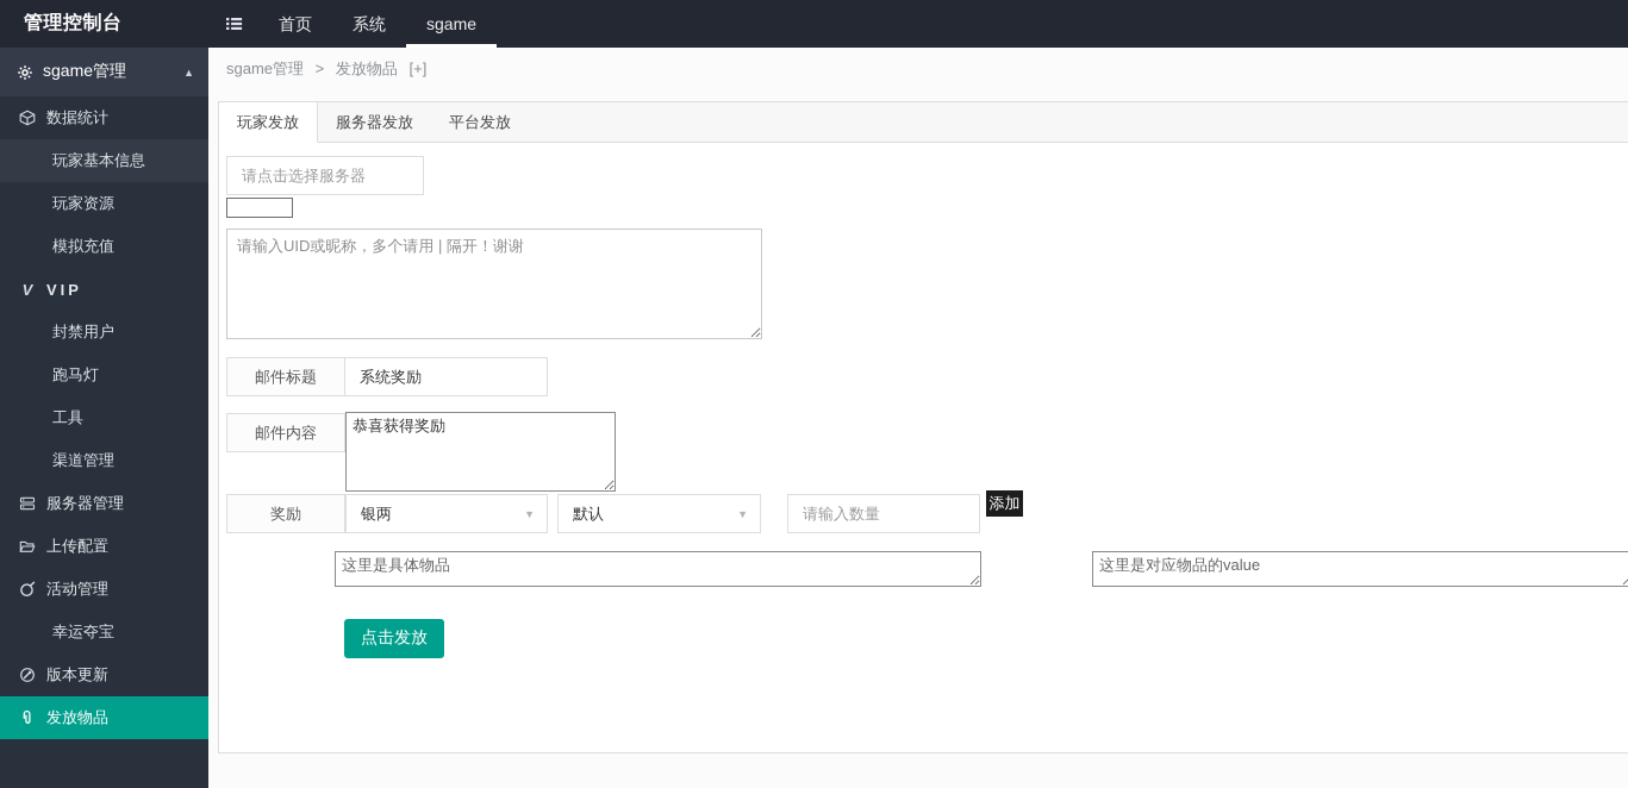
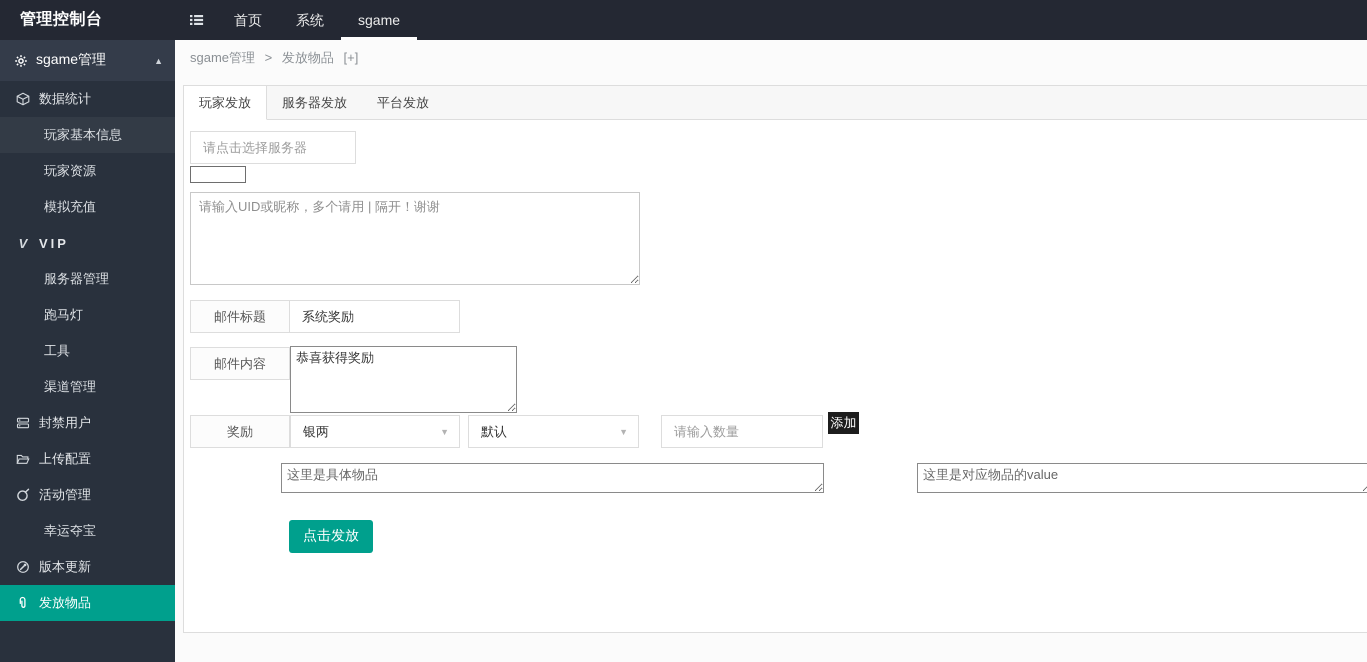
  管理控制台
  首页
  系统
  sgame
  sgame管理
  ▲
  数据统计
  玩家基本信息
  玩家资源
  模拟充值
  V
  VIP
- 封禁用户
+ 服务器管理
  跑马灯
  工具
  渠道管理
- 服务器管理
+ 封禁用户
  上传配置
  活动管理
  幸运夺宝
  版本更新
  发放物品
  sgame管理 > 发放物品 [+]
  玩家发放
  服务器发放
  平台发放
  请点击选择服务器
  请输入UID或昵称，多个请用 | 隔开！谢谢
  邮件标题
  系统奖励
  邮件内容
  恭喜获得奖励
  奖励
  银两
  ▼
  默认
  ▼
  请输入数量
  添加
  这里是具体物品
  这里是对应物品的value
  点击发放
